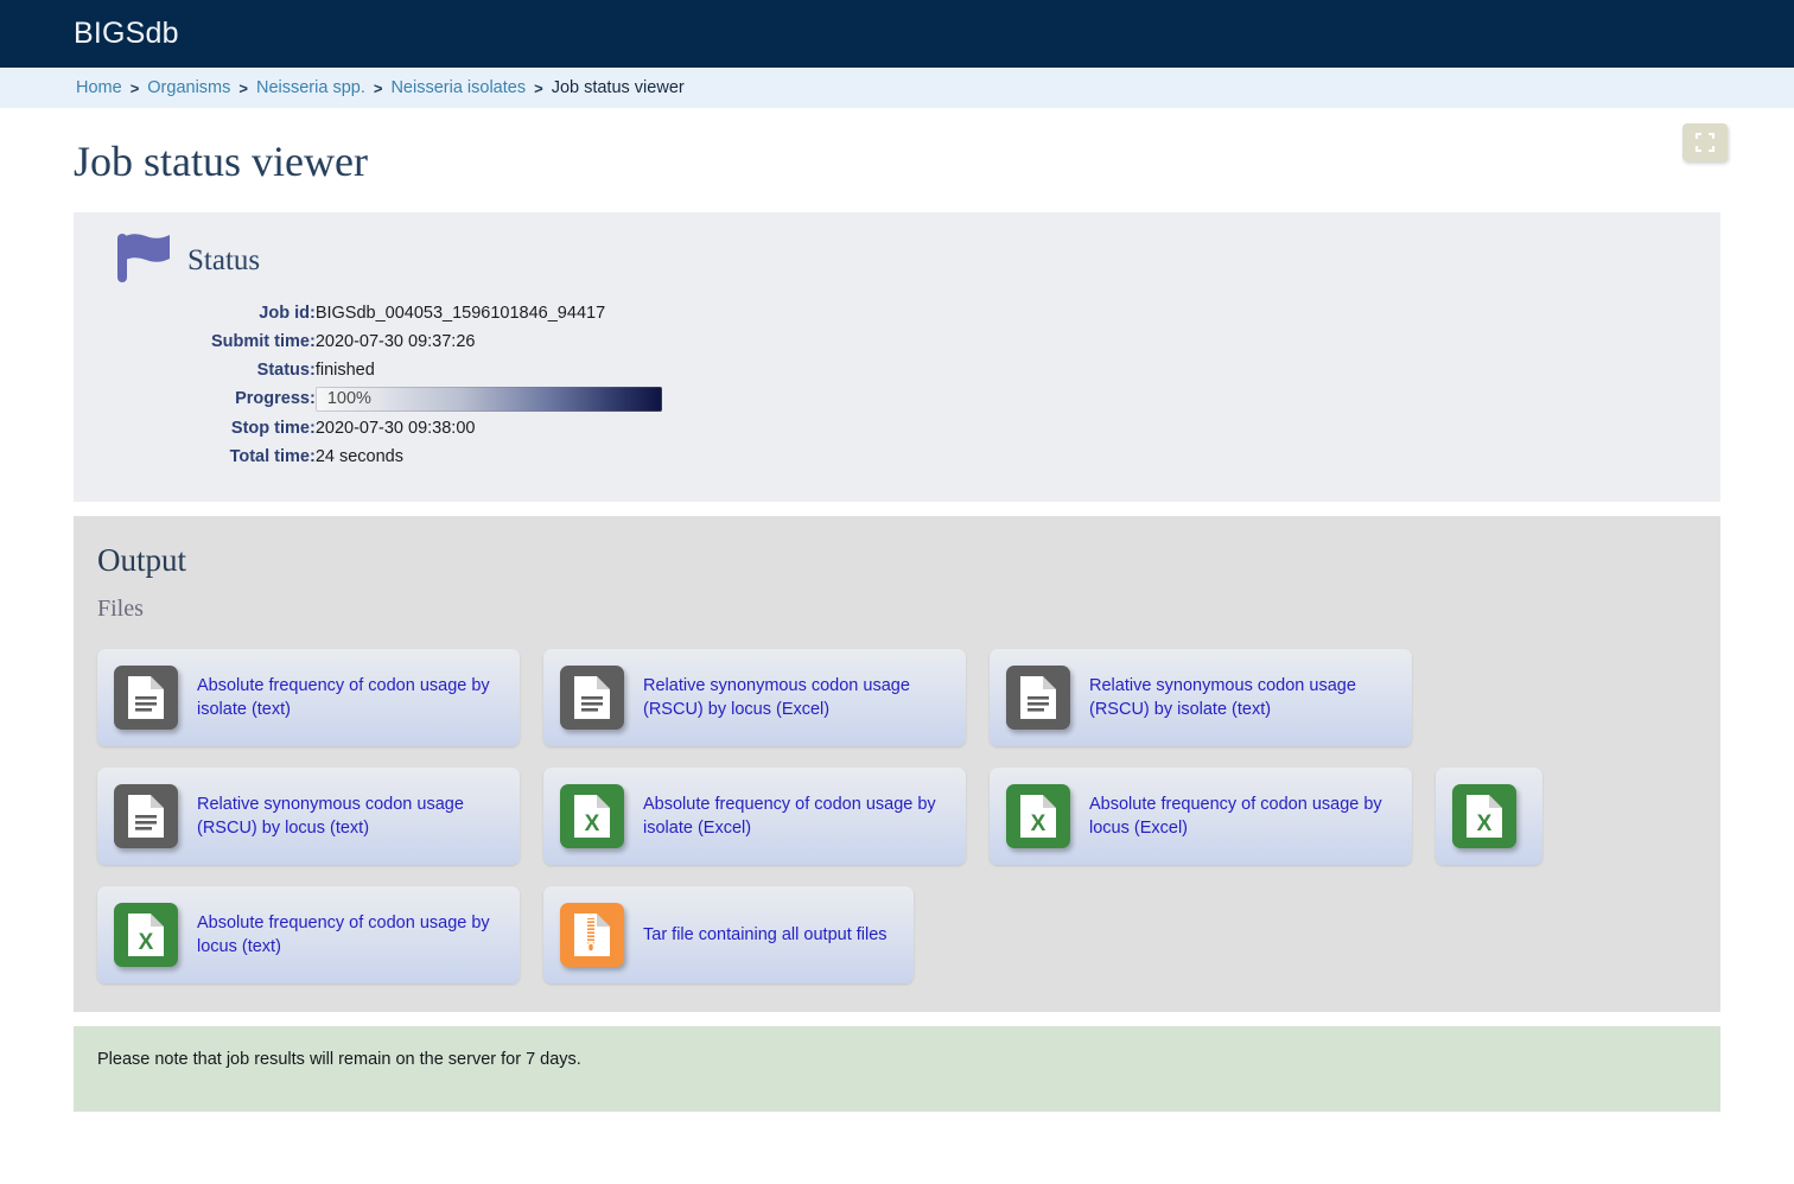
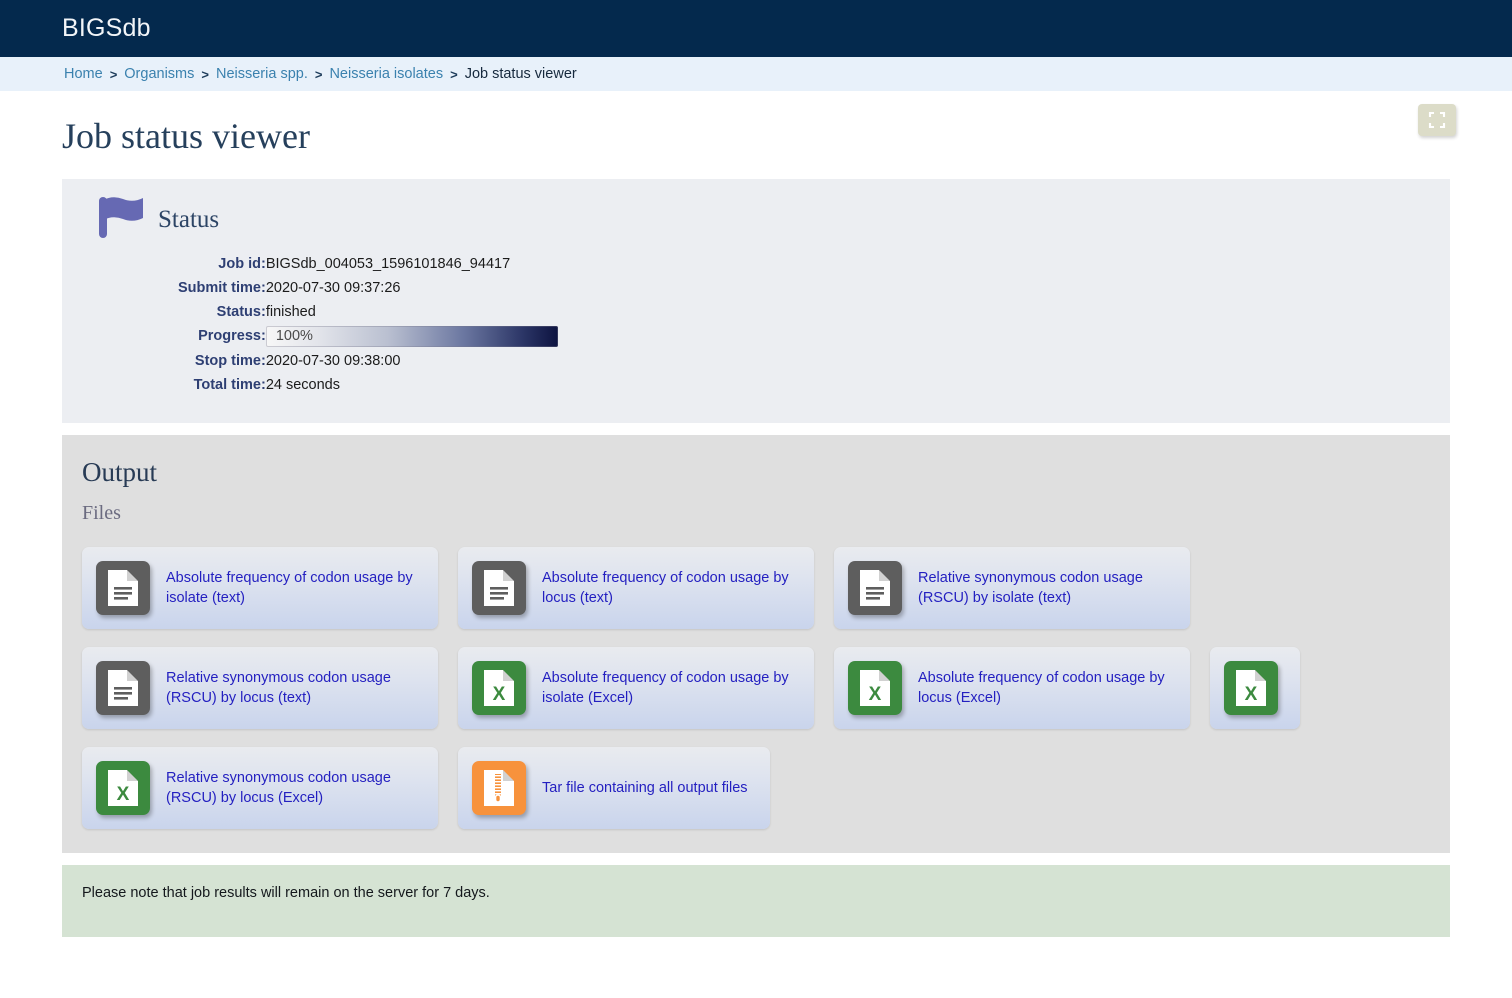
  BIGSdb
  Home
  >
  Organisms
  >
  Neisseria spp.
  >
  Neisseria isolates
  >
  Job status viewer
  Job status viewer
  Status
  Job id:	BIGSdb_004053_1596101846_94417
  Submit time:	2020-07-30 09:37:26
  Status:	finished
  Progress:	100%
  Stop time:	2020-07-30 09:38:00
  Total time:	24 seconds
  Output
  Files
  Absolute frequency of codon usage by isolate (text)
- Relative synonymous codon usage (RSCU) by locus (Excel)
+ Absolute frequency of codon usage by locus (text)
  Relative synonymous codon usage (RSCU) by isolate (text)
  Relative synonymous codon usage (RSCU) by locus (text)
  X
  Absolute frequency of codon usage by isolate (Excel)
  X
  Absolute frequency of codon usage by locus (Excel)
  X
  X
- Absolute frequency of codon usage by locus (text)
+ Relative synonymous codon usage (RSCU) by locus (Excel)
  Tar file containing all output files
  Please note that job results will remain on the server for 7 days.
